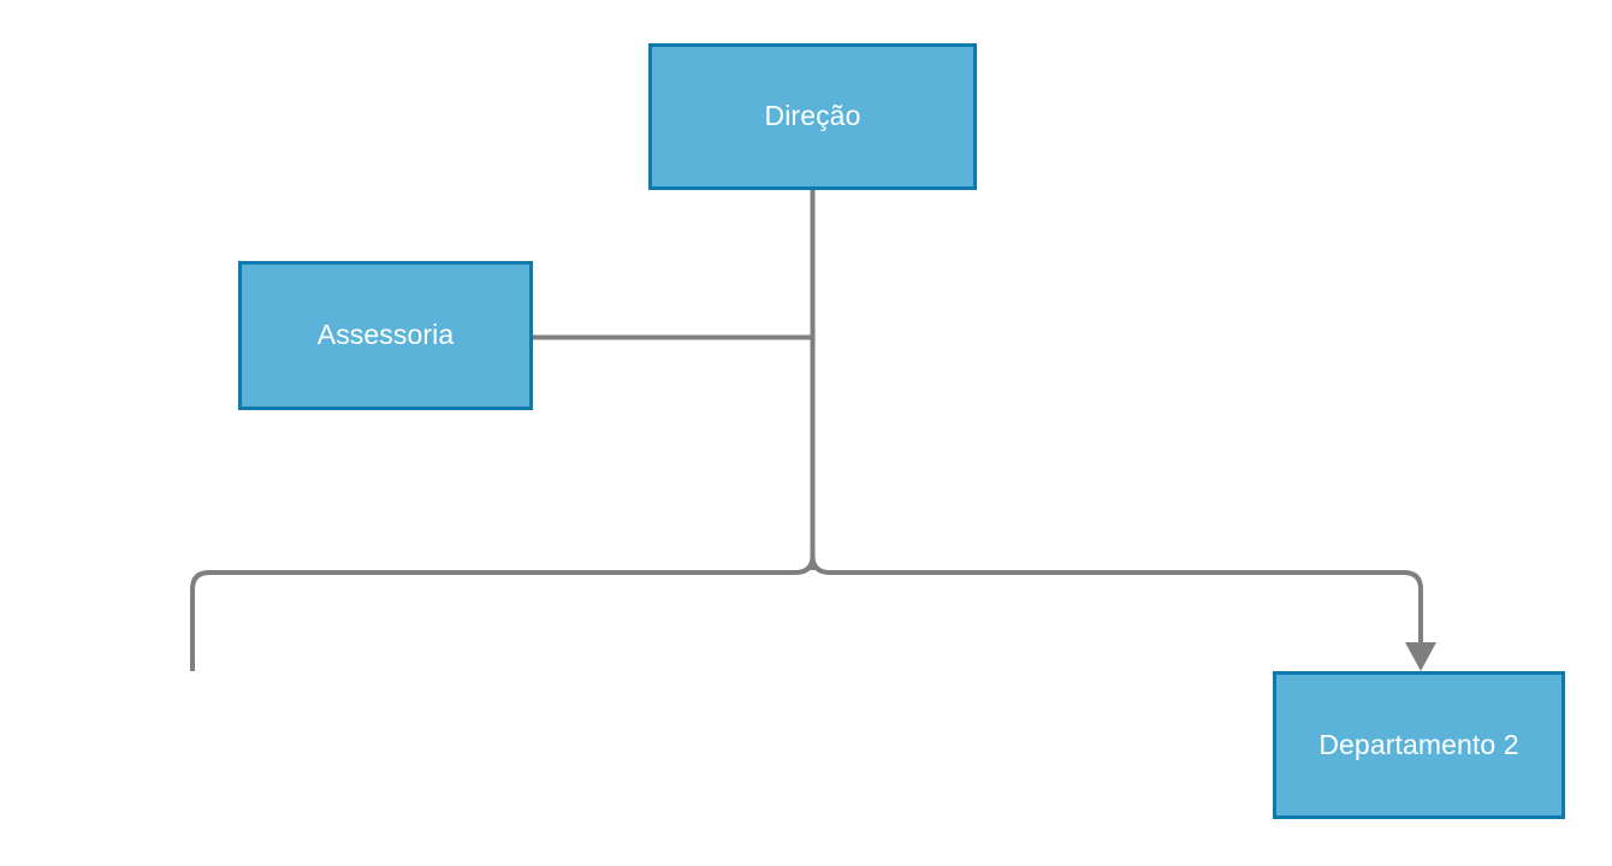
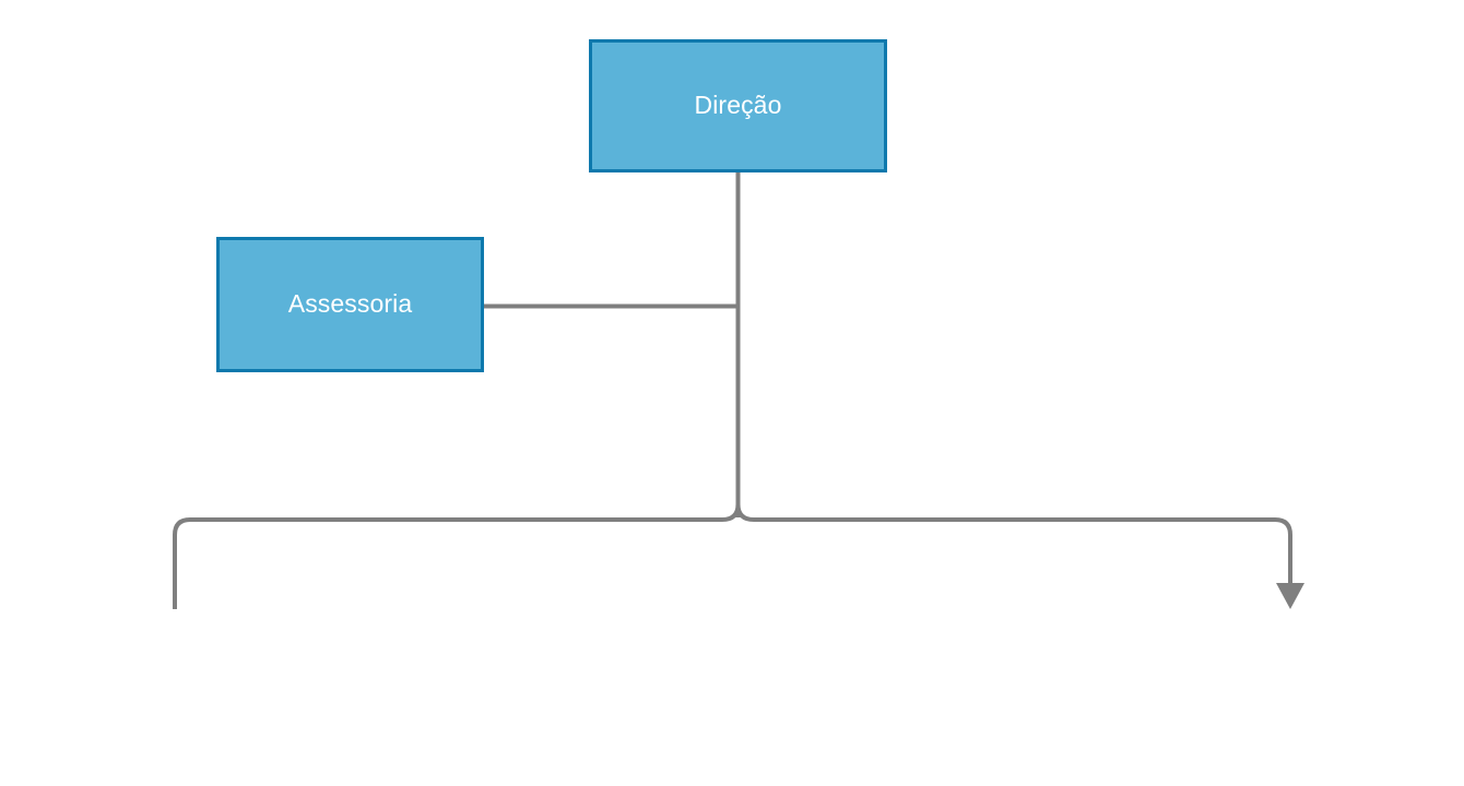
  Direção
  Assessoria
- Departamento 2
